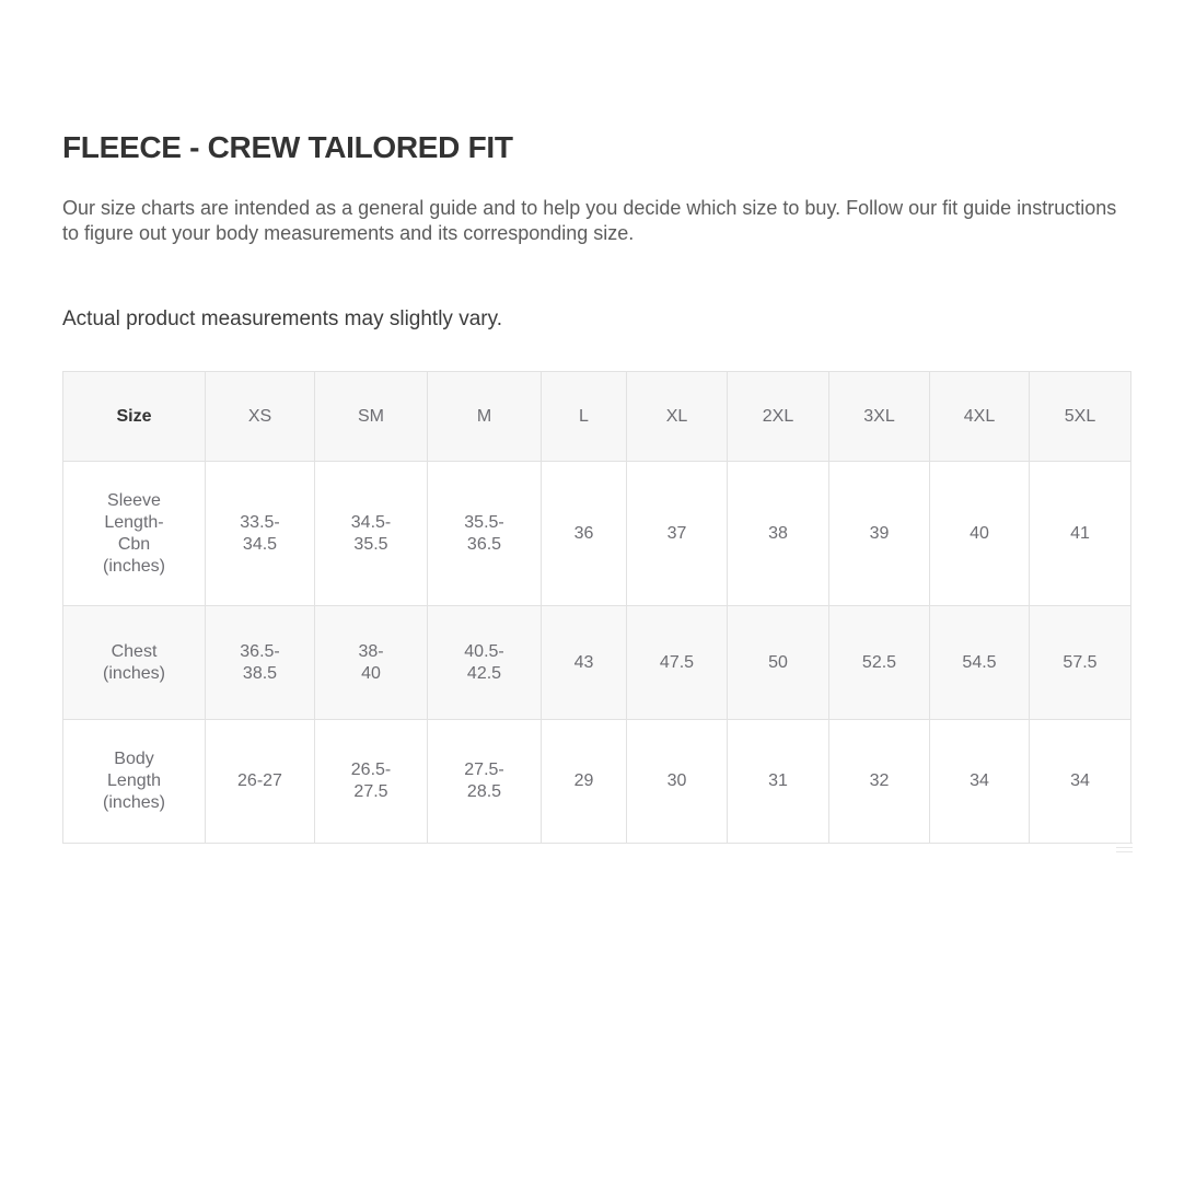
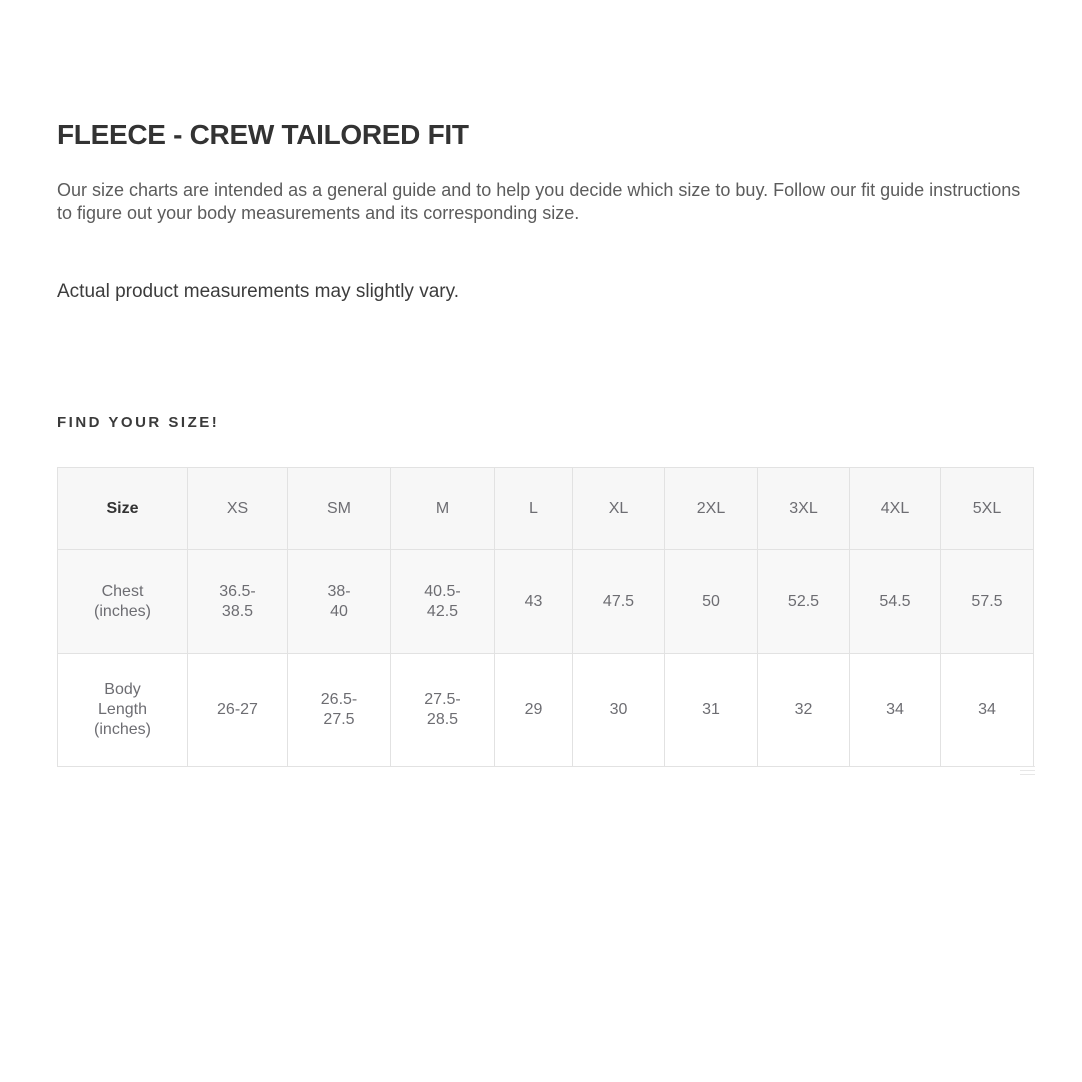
  FLEECE - CREW TAILORED FIT
  Our size charts are intended as a general guide and to help you decide which size to buy. Follow our fit guide instructions to figure out your body measurements and its corresponding size.
  Actual product measurements may slightly vary.
+ FIND YOUR SIZE!
  Size	XS	SM	M	L	XL	2XL	3XL	4XL	5XL
- Sleeve Length- Cbn (inches)	33.5- 34.5	34.5- 35.5	35.5- 36.5	36	37	38	39	40	41
  Chest (inches)	36.5- 38.5	38- 40	40.5- 42.5	43	47.5	50	52.5	54.5	57.5
  Body Length (inches)	26-27	26.5- 27.5	27.5- 28.5	29	30	31	32	34	34
